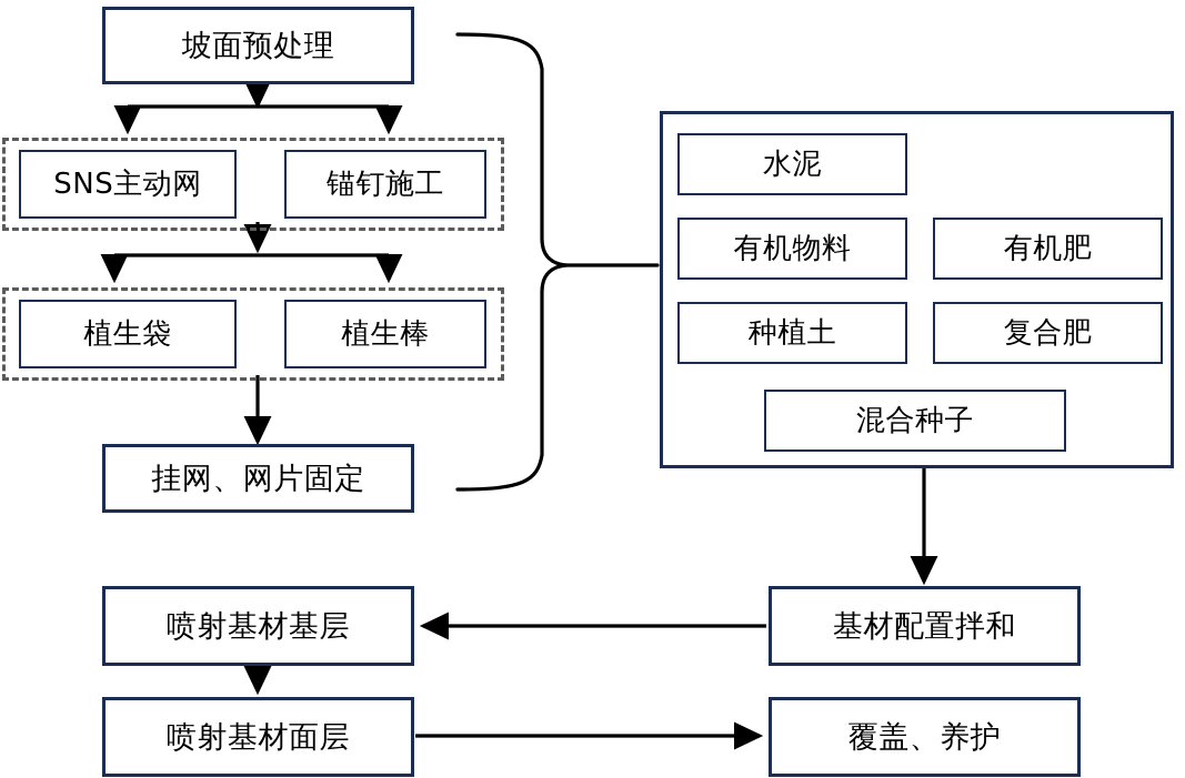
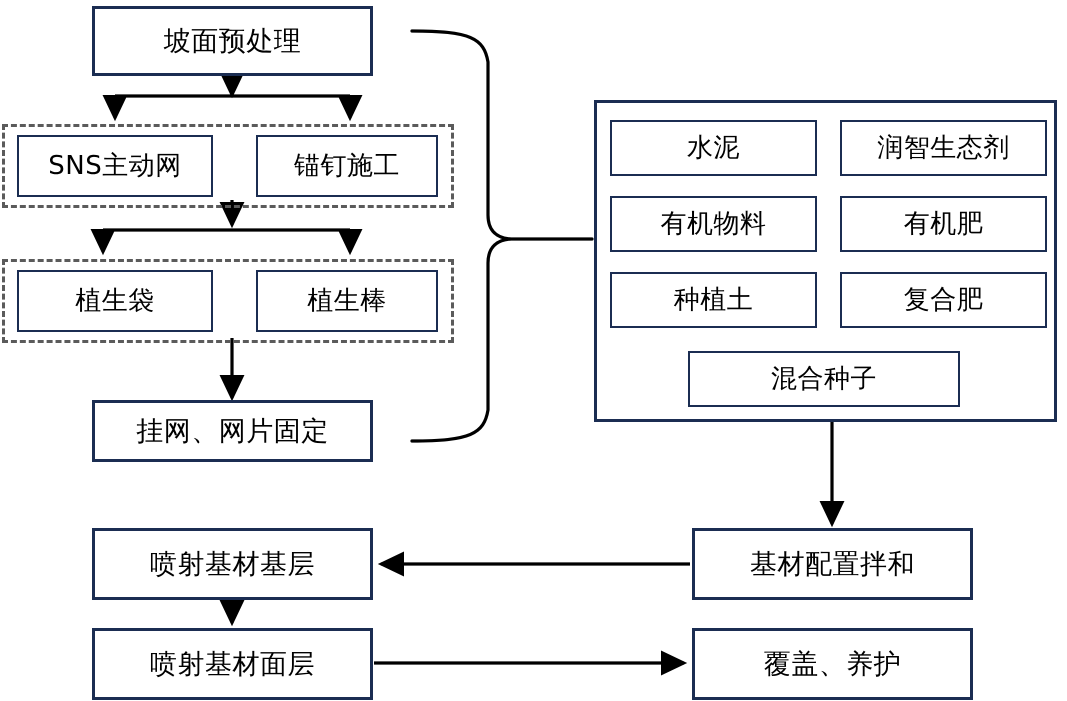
  坡面预处理
  SNS主动网
  锚钉施工
  植生袋
  植生棒
  挂网、网片固定
  水泥
+ 润智生态剂
  有机物料
  有机肥
  种植土
  复合肥
  混合种子
  喷射基材基层
  基材配置拌和
  喷射基材面层
  覆盖、养护
